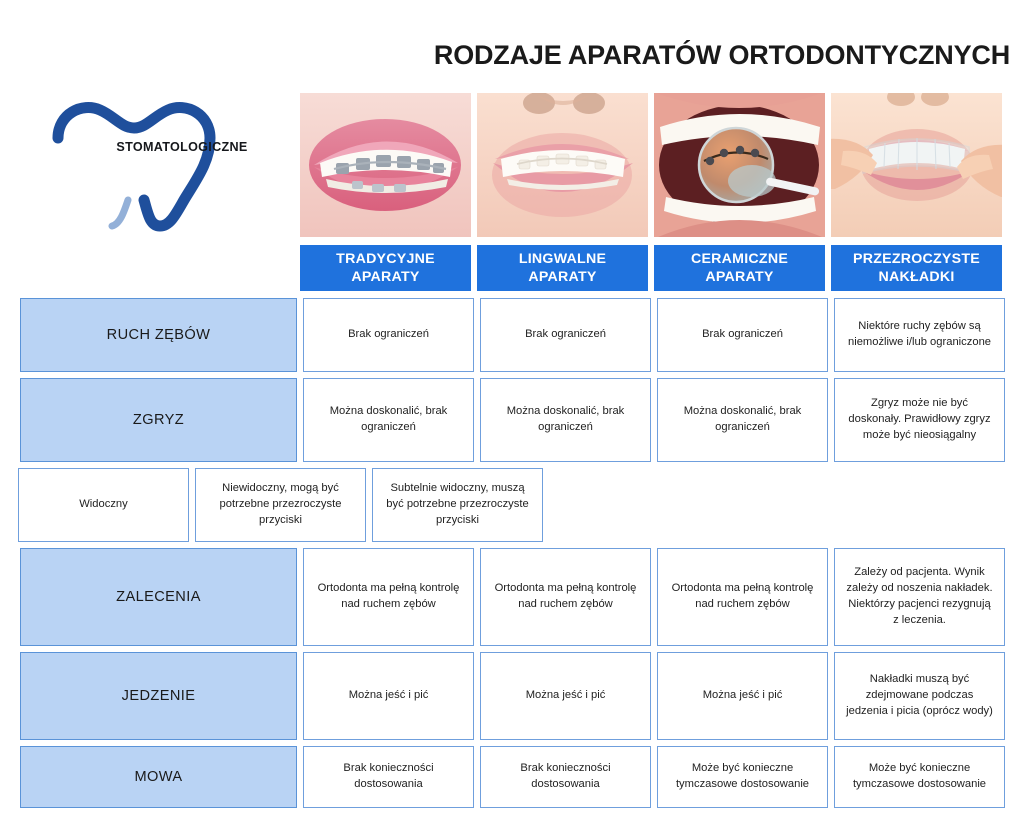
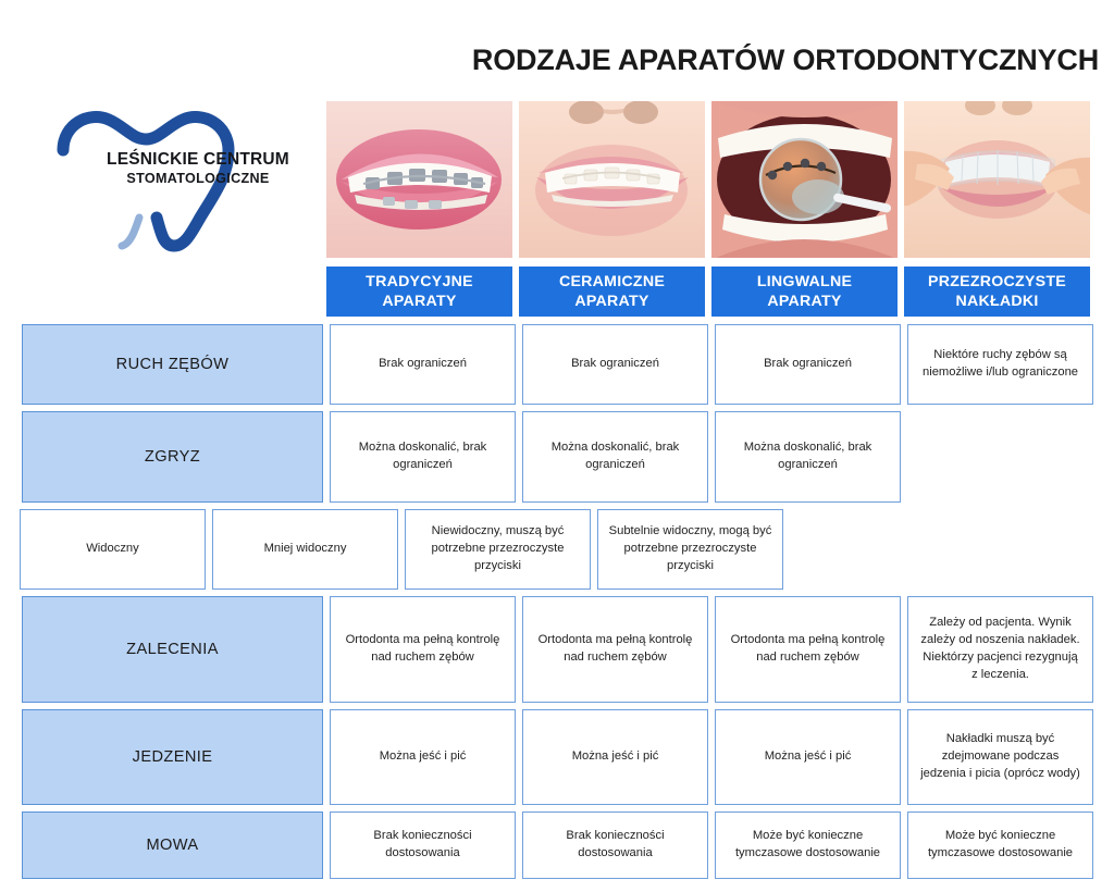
  RODZAJE APARATÓW ORTODONTYCZNYCH
+ LEŚNICKIE CENTRUM
  STOMATOLOGICZNE
  TRADYCYJNE
  APARATY
- LINGWALNE
+ CERAMICZNE
  APARATY
- CERAMICZNE
+ LINGWALNE
  APARATY
  PRZEZROCZYSTE
  NAKŁADKI
  RUCH ZĘBÓW
  Brak ograniczeń
  Brak ograniczeń
  Brak ograniczeń
  Niektóre ruchy zębów są niemożliwe i/lub ograniczone
  ZGRYZ
  Można doskonalić, brak ograniczeń
  Można doskonalić, brak ograniczeń
  Można doskonalić, brak ograniczeń
- Zgryz może nie być doskonały. Prawidłowy zgryz może być nieosiągalny
  Widoczny
+ Mniej widoczny
- Niewidoczny, mogą być potrzebne przezroczyste przyciski
+ Niewidoczny, muszą być potrzebne przezroczyste przyciski
- Subtelnie widoczny, muszą być potrzebne przezroczyste przyciski
+ Subtelnie widoczny, mogą być potrzebne przezroczyste przyciski
  ZALECENIA
  Ortodonta ma pełną kontrolę nad ruchem zębów
  Ortodonta ma pełną kontrolę nad ruchem zębów
  Ortodonta ma pełną kontrolę nad ruchem zębów
  Zależy od pacjenta. Wynik zależy od noszenia nakładek. Niektórzy pacjenci rezygnują z leczenia.
  JEDZENIE
  Można jeść i pić
  Można jeść i pić
  Można jeść i pić
  Nakładki muszą być zdejmowane podczas jedzenia i picia (oprócz wody)
  MOWA
  Brak konieczności dostosowania
  Brak konieczności dostosowania
  Może być konieczne tymczasowe dostosowanie
  Może być konieczne tymczasowe dostosowanie
